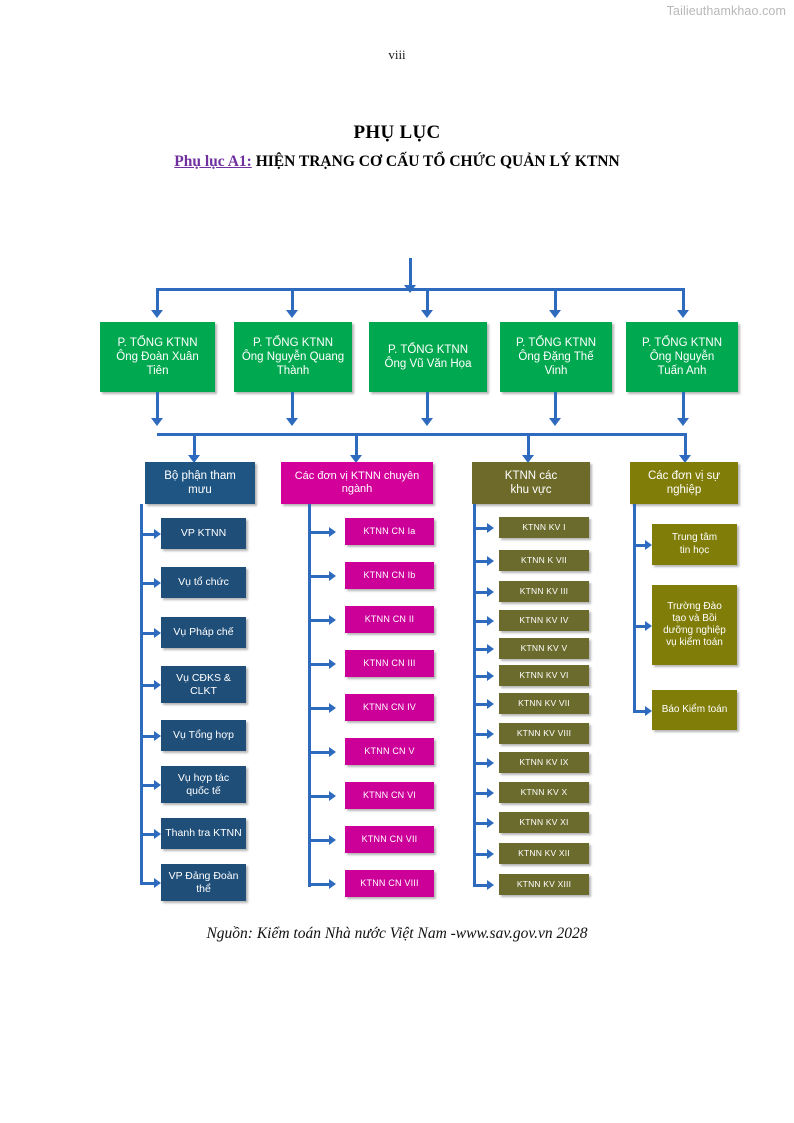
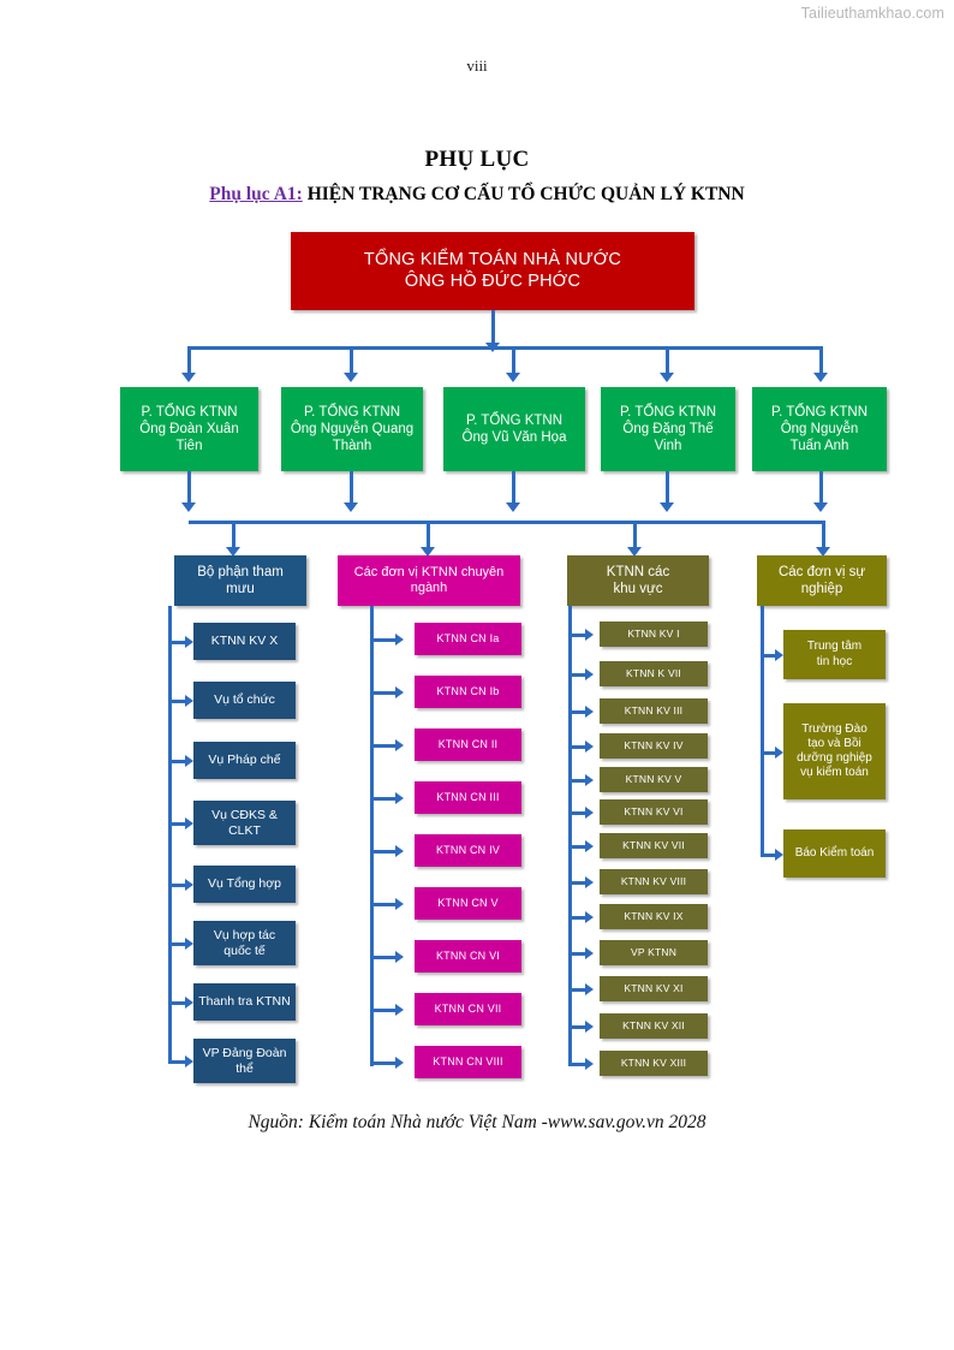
  Tailieuthamkhao.com
  viii
  PHỤ LỤC
  Phụ lục A1: HIỆN TRẠNG CƠ CẤU TỔ CHỨC QUẢN LÝ KTNN
+ TỔNG KIỂM TOÁN NHÀ NƯỚC
+ ÔNG HỒ ĐỨC PHỚC
  P. TỔNG KTNN
  Ông Đoàn Xuân
  Tiên
  P. TỔNG KTNN
  Ông Nguyễn Quang
  Thành
  P. TỔNG KTNN
  Ông Vũ Văn Họa
  P. TỔNG KTNN
  Ông Đặng Thế
  Vinh
  P. TỔNG KTNN
  Ông Nguyễn
  Tuấn Anh
  Bộ phận tham
  mưu
  Các đơn vị KTNN chuyên
  ngành
  KTNN các
  khu vực
  Các đơn vị sự
  nghiệp
- VP KTNN
+ KTNN KV X
  Vụ tổ chức
  Vụ Pháp chế
  Vụ CĐKS &
  CLKT
  Vụ Tổng hợp
  Vụ hợp tác
  quốc tế
  Thanh tra KTNN
  VP Đảng Đoàn
  thể
  KTNN CN Ia
  KTNN CN Ib
  KTNN CN II
  KTNN CN III
  KTNN CN IV
  KTNN CN V
  KTNN CN VI
  KTNN CN VII
  KTNN CN VIII
  KTNN KV I
  KTNN K VII
  KTNN KV III
  KTNN KV IV
  KTNN KV V
  KTNN KV VI
  KTNN KV VII
  KTNN KV VIII
  KTNN KV IX
- KTNN KV X
+ VP KTNN
  KTNN KV XI
  KTNN KV XII
  KTNN KV XIII
  Trung tâm
  tin học
  Trường Đào
  tạo và Bồi
  dưỡng nghiệp
  vụ kiểm toán
  Báo Kiểm toán
  Nguồn: Kiểm toán Nhà nước Việt Nam -www.sav.gov.vn 2028
